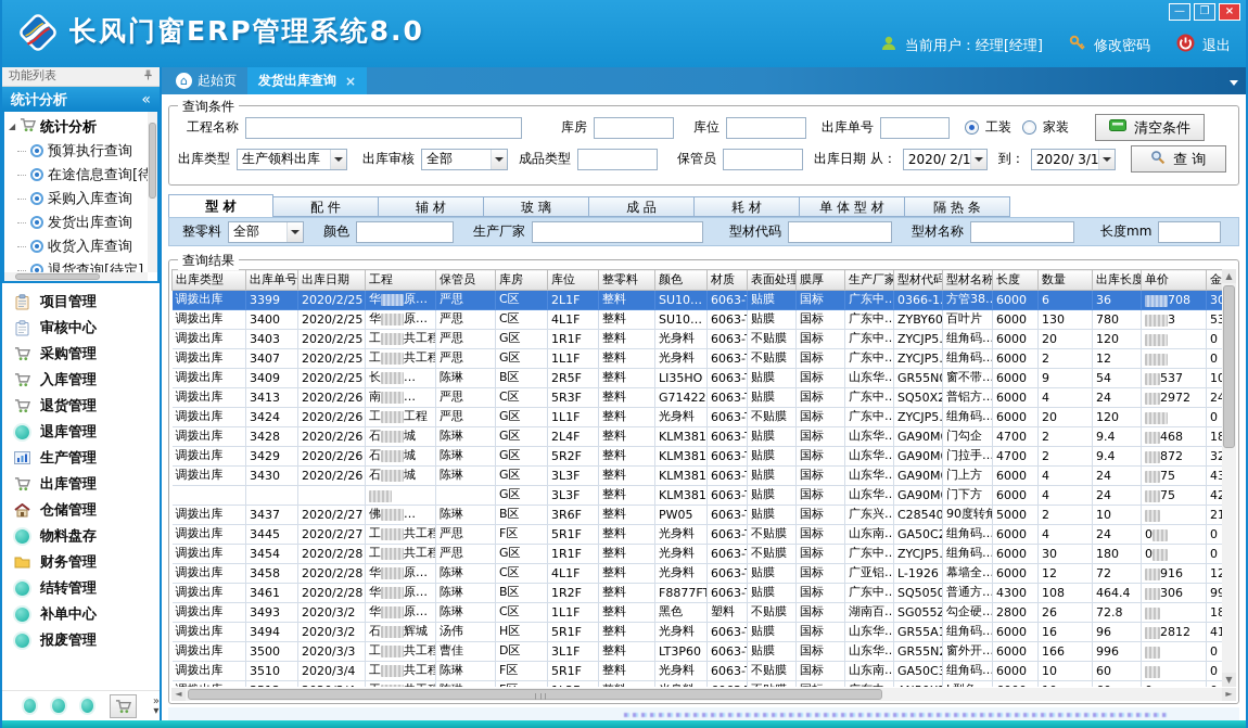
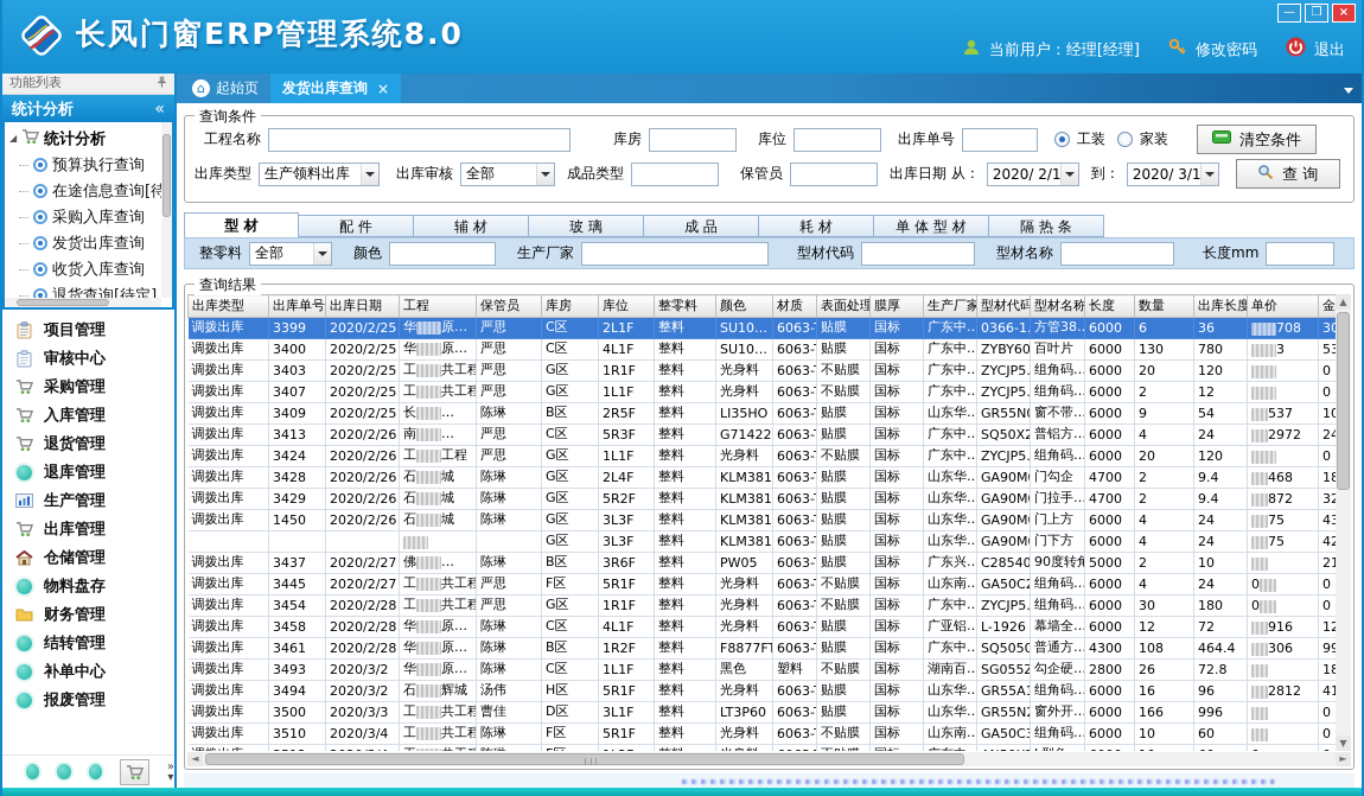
  长风门窗ERP管理系统8.0
  —
  ❒
  ×
  当前用户：经理[经理]
  修改密码
  退出
  功能列表
  统计分析
  «
  ◢
  统计分析
  预算执行查询
  在途信息查询[待
  采购入库查询
  发货出库查询
  收货入库查询
  退货查询[待定]
  项目管理
  审核中心
  采购管理
  入库管理
  退货管理
  退库管理
  生产管理
  出库管理
  仓储管理
  物料盘存
  财务管理
  结转管理
  补单中心
  报废管理
  »
  ▾
  ⌂
  起始页
  发货出库查询
  ×
  查询条件
  工程名称
  库房
  库位
  出库单号
  工装
  家装
  清空条件
  出库类型
  生产领料出库
  出库审核
  全部
  成品类型
  保管员
  出库日期 从：
  2020/ 2/1
  到：
  2020/ 3/1
  查 询
  型 材
  配 件
  辅 材
  玻 璃
  成 品
  耗 材
  单 体 型 材
  隔 热 条
  整零料
  全部
  颜色
  生产厂家
  型材代码
  型材名称
  长度mm
  查询结果
  出库类型	出库单号	出库日期	工程	保管员	库房	库位	整零料	颜色	材质	表面处理	膜厚	生产厂家	型材代码	型材名称	长度	数量	出库长度	单价	金
  调拨出库	3399	2020/2/25	华 原…	严思	C区	2L1F	整料	SU10…	6063-	贴膜	国标	广东中…	0366-1.	方管38…	6000	6	36	708	3
  调拨出库	3400	2020/2/25	华 原…	严思	C区	4L1F	整料	SU10…	6063-	贴膜	国标	广东中…	ZYBY60	百叶片	6000	130	780	3	5
  调拨出库	3403	2020/2/25	工 共工程	严思	G区	1R1F	整料	光身料	6063-	不贴膜	国标	广东中…	ZYCJP5	组角码…	6000	20	120		0
  调拨出库	3407	2020/2/25	工 共工程	严思	G区	1L1F	整料	光身料	6063-	不贴膜	国标	广东中…	ZYCJP5	组角码…	6000	2	12		0
  调拨出库	3409	2020/2/25	长 …	陈琳	B区	2R5F	整料	LI35HO	6063-	贴膜	国标	山东华…	GR55N	窗不带…	6000	9	54	537	1
  调拨出库	3413	2020/2/26	南 …	严思	C区	5R3F	整料	G71422	6063-	贴膜	国标	广东中…	SQ50X2	普铝方…	6000	4	24	2972	2
  调拨出库	3424	2020/2/26	工 工程	严思	G区	1L1F	整料	光身料	6063-	不贴膜	国标	广东中…	ZYCJP5	组角码…	6000	20	120		0
  调拨出库	3428	2020/2/26	石 城	陈琳	G区	2L4F	整料	KLM381	6063-	贴膜	国标	山东华…	GA90M	门勾企	4700	2	9.4	468	1
  调拨出库	3429	2020/2/26	石 城	陈琳	G区	5R2F	整料	KLM381	6063-	贴膜	国标	山东华…	GA90M	门拉手…	4700	2	9.4	872	3
- 调拨出库	3430	2020/2/26	石 城	陈琳	G区	3L3F	整料	KLM381	6063-	贴膜	国标	山东华…	GA90M	门上方	6000	4	24	75	4
+ 调拨出库	1450	2020/2/26	石 城	陈琳	G区	3L3F	整料	KLM381	6063-	贴膜	国标	山东华…	GA90M	门上方	6000	4	24	75	4
  					G区	3L3F	整料	KLM381	6063-	贴膜	国标	山东华…	GA90M	门下方	6000	4	24	75	4
  调拨出库	3437	2020/2/27	佛 …	陈琳	B区	3R6F	整料	PW05	6063-	贴膜	国标	广东兴…	C28540	90度转角	5000	2	10		2
  调拨出库	3445	2020/2/27	工 共工程	严思	F区	5R1F	整料	光身料	6063-	不贴膜	国标	山东南…	GA50C2	组角码…	6000	4	24	0	0
  调拨出库	3454	2020/2/28	工 共工程	严思	G区	1R1F	整料	光身料	6063-	不贴膜	国标	广东中…	ZYCJP5	组角码…	6000	30	180	0	0
  调拨出库	3458	2020/2/28	华 原…	陈琳	C区	4L1F	整料	光身料	6063-	贴膜	国标	广亚铝…	L-1926	幕墙全…	6000	12	72	916	1
  调拨出库	3461	2020/2/28	华 原…	陈琳	B区	1R2F	整料	F8877FT	6063-	贴膜	国标	广东中…	SQ5050	普通方…	4300	108	464.4	306	9
  调拨出库	3493	2020/3/2	华 原…	陈琳	C区	1L1F	整料	黑色	塑料	不贴膜	国标	湖南百…	SG055Z	勾企硬…	2800	26	72.8		1
  调拨出库	3494	2020/3/2	石 辉城	汤伟	H区	5R1F	整料	光身料	6063-	贴膜	国标	山东华…	GR55A1	组角码…	6000	16	96	2812	4
  调拨出库	3500	2020/3/3	工 共工程	曹佳	D区	3L1F	整料	LT3P60	6063-	贴膜	国标	山东华…	GR55N	窗外开…	6000	166	996		0
  调拨出库	3510	2020/3/4	工 共工程	陈琳	F区	5R1F	整料	光身料	6063-	不贴膜	国标	山东南…	GA50C3	组角码…	6000	10	60		0
  ▲
  ▼
  ◄
  ►
